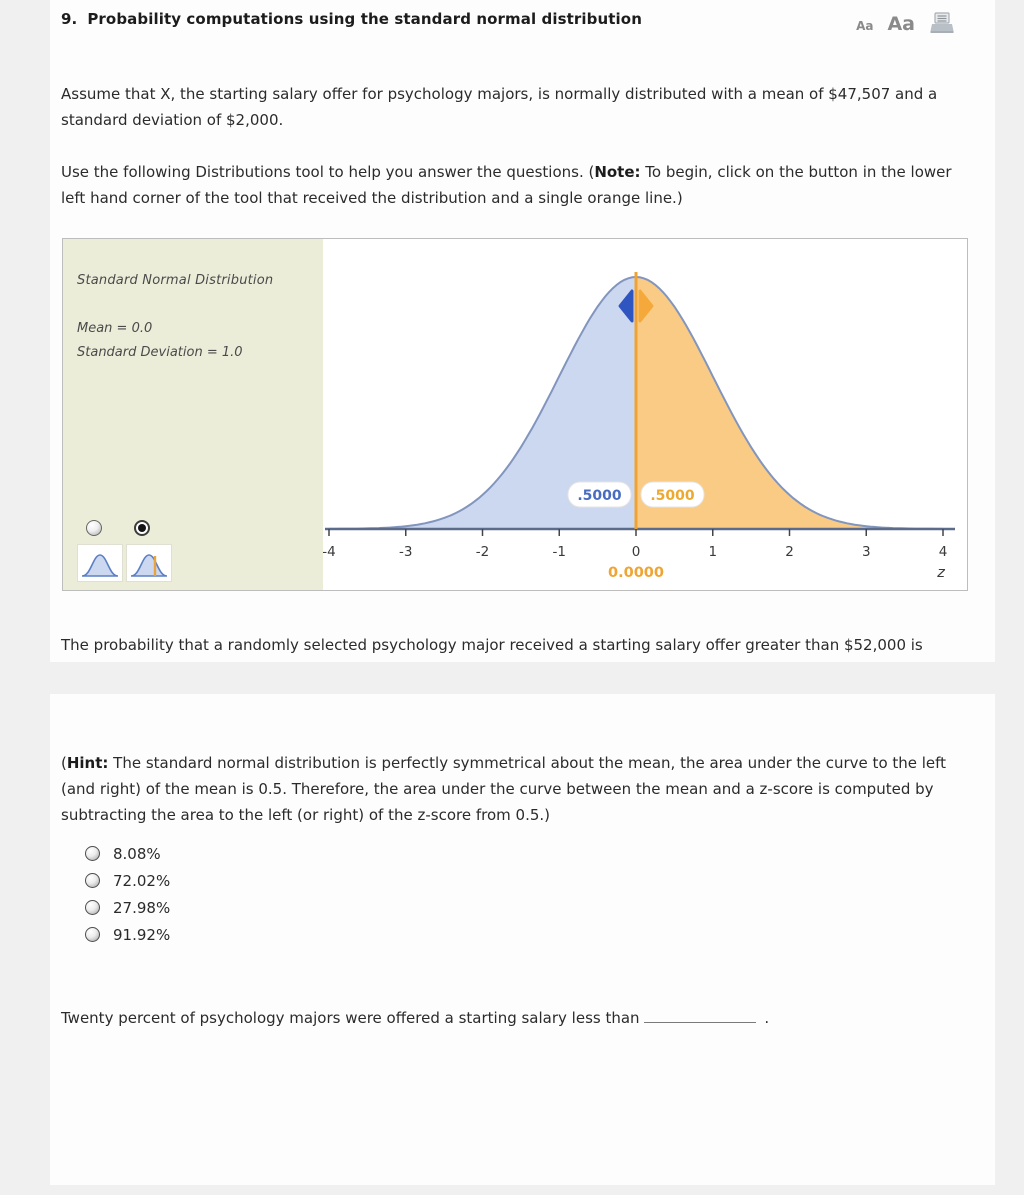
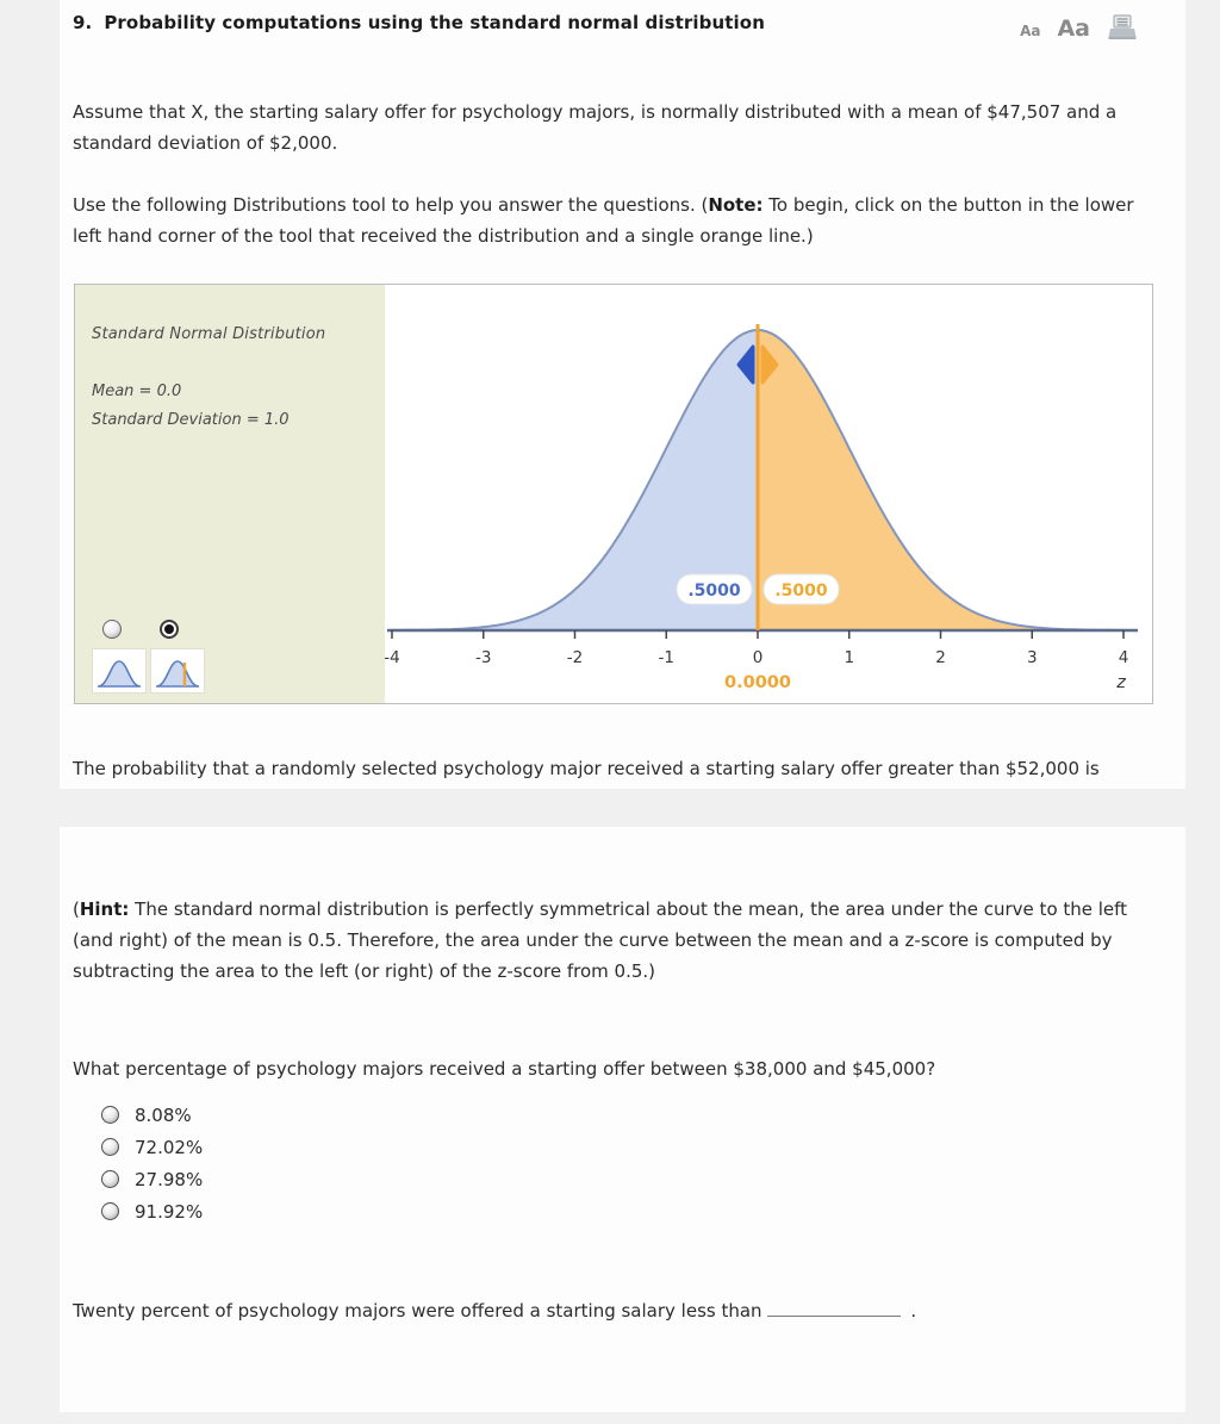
  9. Probability computations using the standard normal distribution
  Aa
  Aa
  Assume that X, the starting salary offer for psychology majors, is normally distributed with a mean of $47,507 and a standard deviation of $2,000.
  Use the following Distributions tool to help you answer the questions. (Note: To begin, click on the button in the lower left hand corner of the tool that received the distribution and a single orange line.)
  Standard Normal Distribution
  Mean = 0.0
  Standard Deviation = 1.0
  -4
  -3
  -2
  -1
  0
  1
  2
  3
  4
  .5000
  .5000
  0.0000
  z
  The probability that a randomly selected psychology major received a starting salary offer greater than $52,000 is
  (Hint: The standard normal distribution is perfectly symmetrical about the mean, the area under the curve to the left (and right) of the mean is 0.5. Therefore, the area under the curve between the mean and a z-score is computed by subtracting the area to the left (or right) of the z-score from 0.5.)
+ What percentage of psychology majors received a starting offer between $38,000 and $45,000?
  8.08%
  72.02%
  27.98%
  91.92%
  Twenty percent of psychology majors were offered a starting salary less than .
